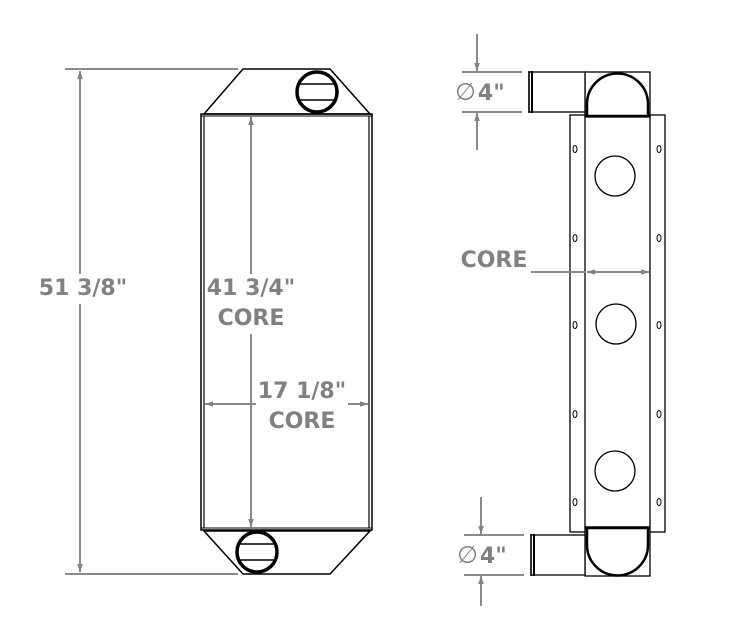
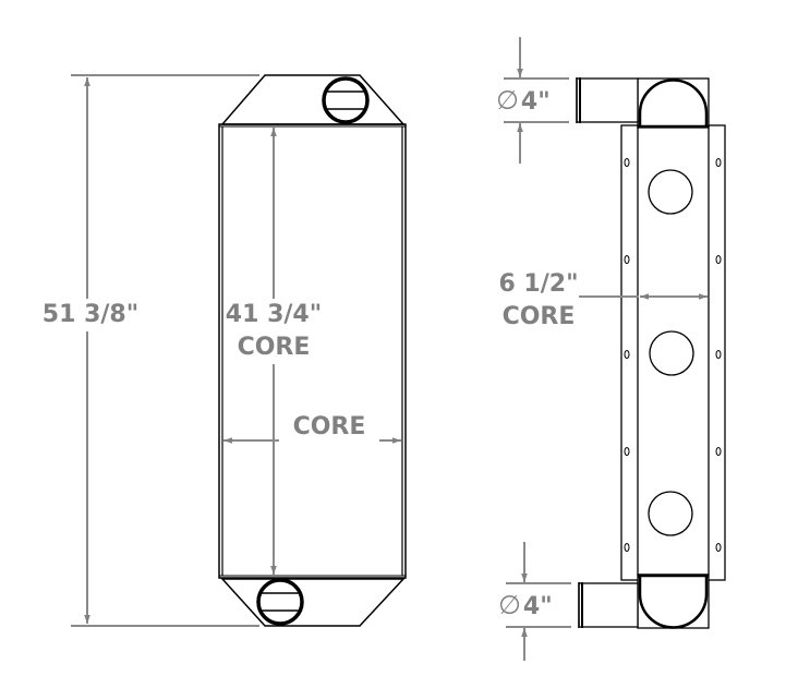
  51 3/8"
  41 3/4"
  CORE
- 17 1/8"
  CORE
+ 6 1/2"
  CORE
  ∅4"
  ∅4"
